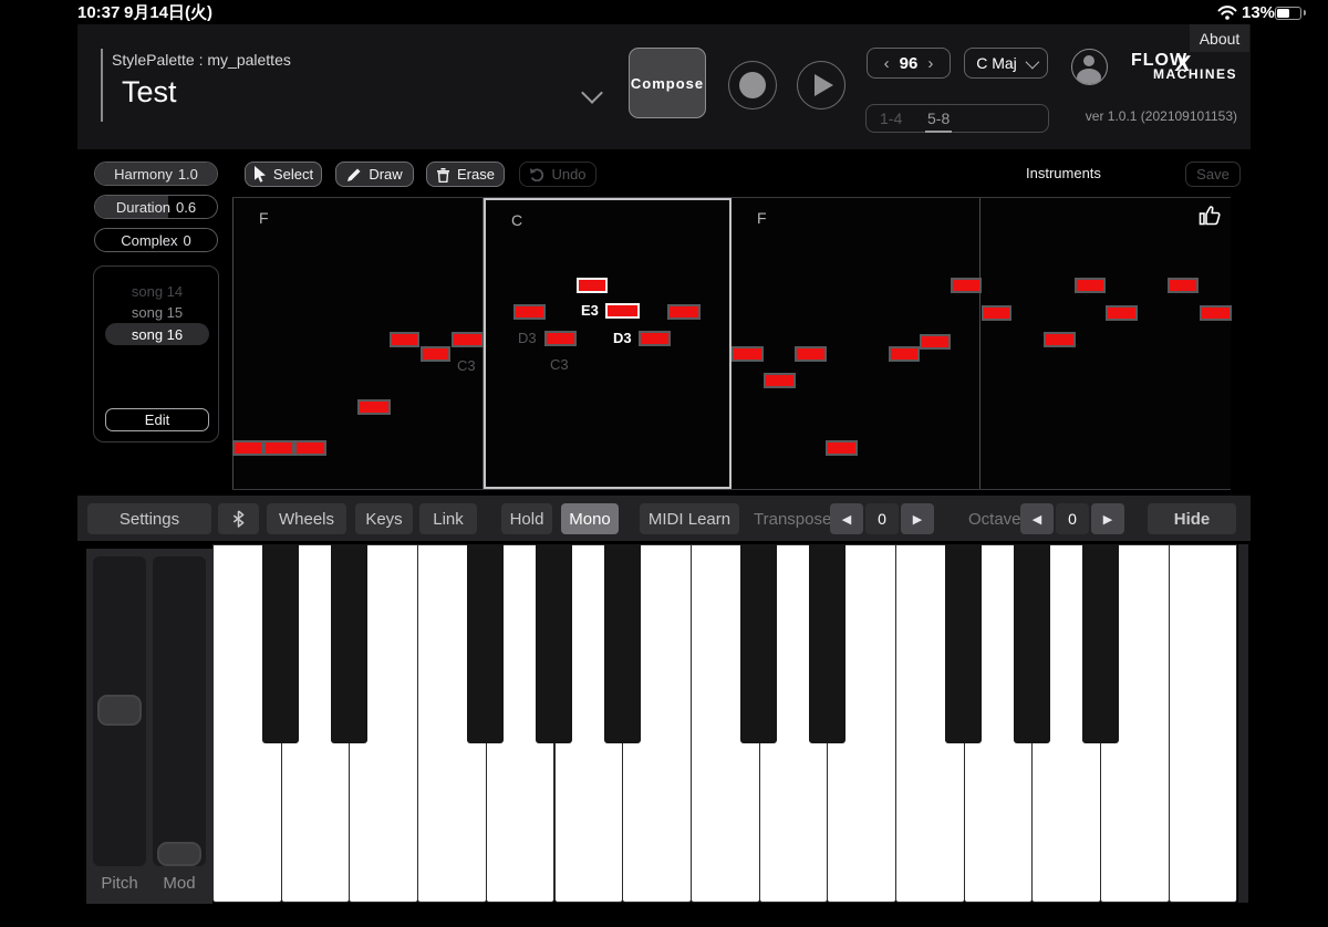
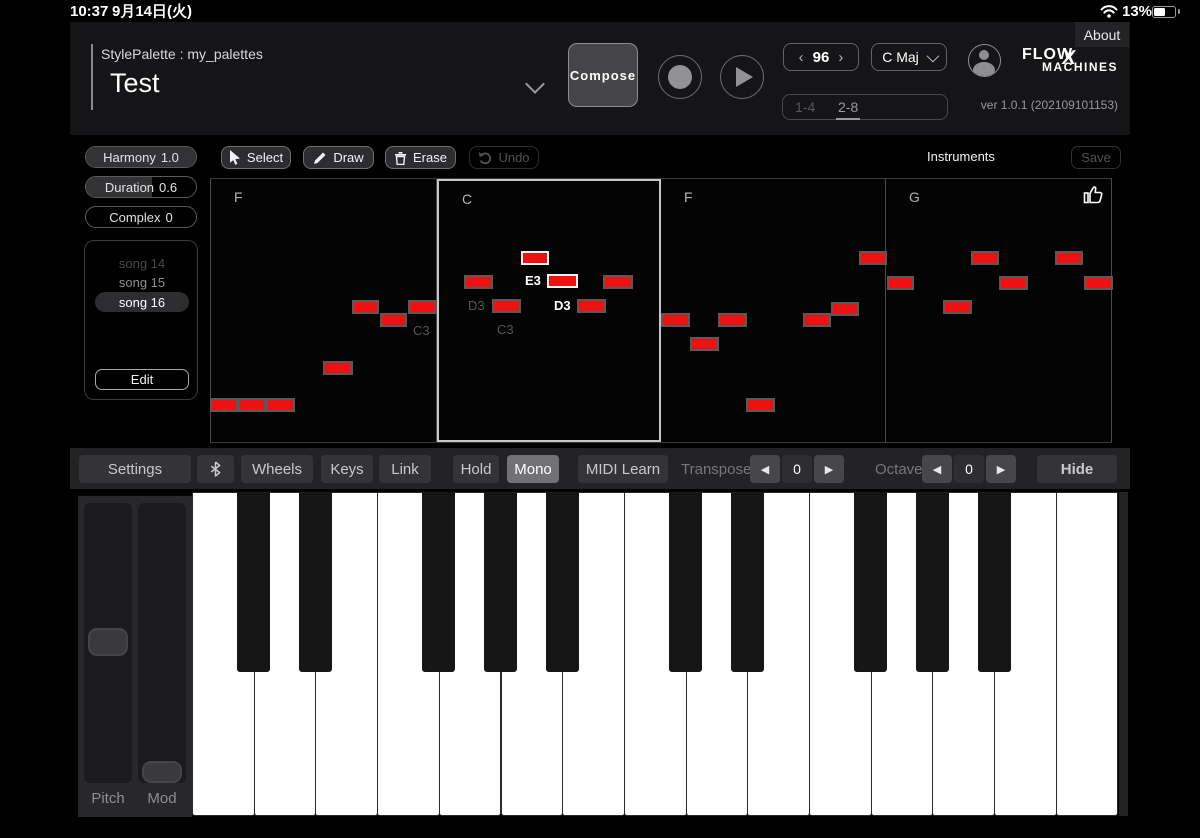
  10:37
  9月14日(火)
  13%
  StylePalette : my_palettes
  Test
  Compose
  ‹
  96
  ›
  C Maj
  1-4
- 5-8
+ 2-8
  About
  FLOW
  MACHINES
  ver 1.0.1 (202109101153)
  Harmony
  1.0
  Duration
  0.6
  Complex
  0
  song 14
  song 15
  song 16
  Edit
  Select
  Draw
  Erase
  Undo
  Instruments
  Save
  F
  C
  F
+ G
  C3
  E3
  D3
  D3
  C3
  Settings
  Wheels
  Keys
  Link
  Hold
  Mono
  MIDI Learn
  Transpose
  ◀
  0
  ▶
  Octave
  ◀
  0
  ▶
  Hide
  Pitch
  Mod
